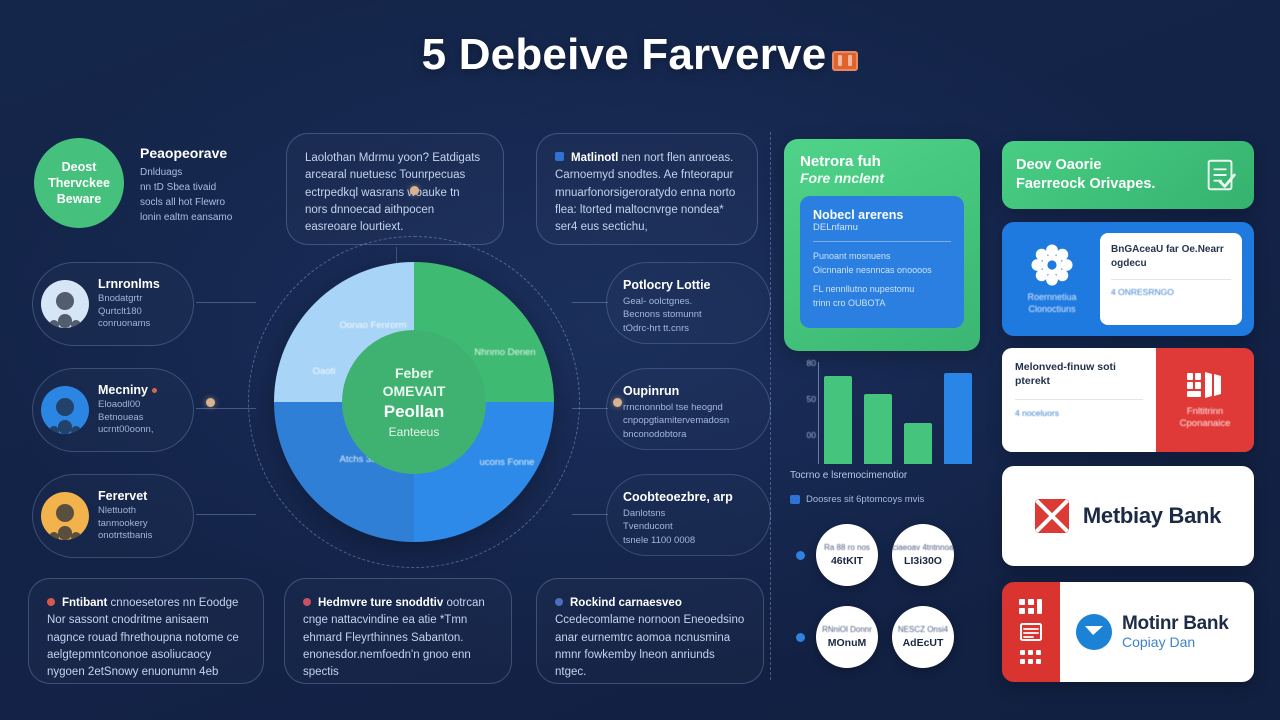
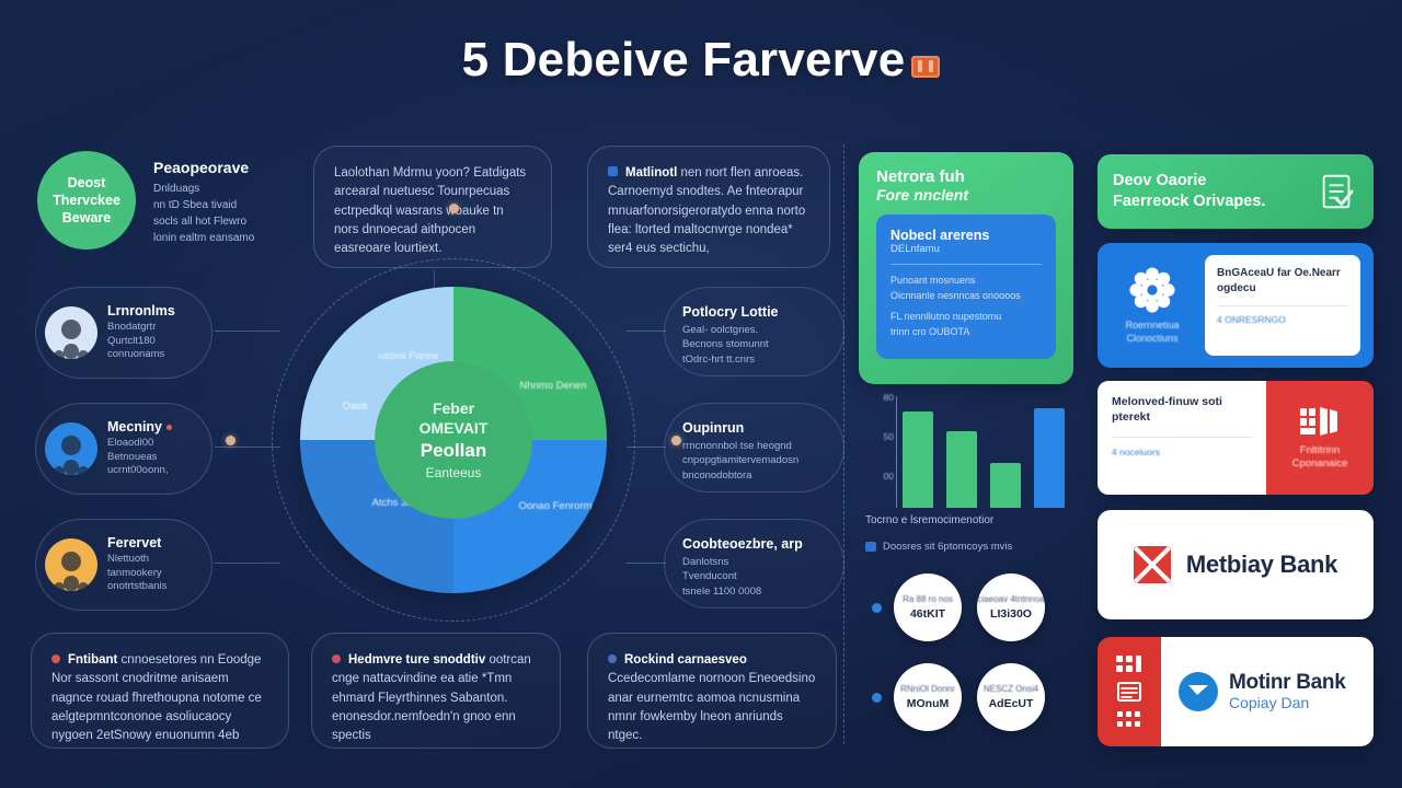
  5 Debeive Farverve
  Deost
  Thervckee
  Beware
  Peaopeorave
  Dnlduags
  nn tD Sbea tivaid
  socls all hot Flewro
  lonin ealtm eansamo
  Laolothan Mdrmu yoon? Eatdigats arcearal nuetuesc Tounrpecuas ectrpedkql wasransoauke tn nors dnnoecad aithpocen easreoare lourtiext.
  Matlinotl nen nort flen anroeas. Carnoemyd snodtes. Ae fnteorapur mnuarfonorsigeroratydo enna norto flea: ltorted maltocnvrge nondea* ser4 eus sectichu,
  Lrnronlms
  Bnodatgrtr
  Qurtclt180
  conruonams
  Mecniny
  Eloaodl00
  Betnoueas
  ucrnt00oonn,
  Ferervet
  Nlettuoth
  tanmookery
  onotrtstbanis
- Oonao Fenrorm
+ ucons Fonne
  Nhnmo Denen
- ucons Fonne
+ Oonao Fenrorm
  Oaoti
  Feber
  OMEVAIT
  Peollan
  Eanteeus
  Potlocry Lottie
  Geal- oolctgnes.
  Becnons stomunnt
  tOdrc-hrt tt.cnrs
  Oupinrun
  rrncnonnbol tse heognd
  cnpopgtiamitervemadosn
  bnconodobtora
  Coobteoezbre, arp
  Danlotsns
  Tvenducont
  tsnele 1100 0008
  Fntibant cnnoesetores nn Eoodge Nor sassont cnodritme anisaem nagnce rouad fhrethoupna notome ce aelgtepmntcononoe asoliucaocy nygoen 2etSnowy enuonumn 4eb
  Hedmvre ture snoddtiv ootrcan cnge nattacvindine ea atie *Tmn ehmard Fleyrthinnes Sabanton. enonesdor.nemfoedn'n gnoo enn spectis
  Rockind carnaesveo Ccedecomlame nornoon Eneoedsino anar eurnemtrc aomoa ncnusmina nmnr fowkemby lneon anriunds ntgec.
  Netrora fuh
  Fore nnclent
  Nobecl arerens
  DELnfamu
  Punoant mosnuens
  Oicnnanle nesnncas onoooos
  FL nennllutno nupestomu
  trinn cro OUBOTA
  80
  50
  00
  Tocrno e lsremocimenotior
  Doosres sit 6ptomcoys mvis
  Ra 88 ro nos
  46tKIT
  ciaeoav 4tntnnoa
  LI3i30O
  RNniOl Donnr
  MOnuM
  NESCZ Onsi4
  AdEcUT
  Deov Oaorie
  Faerreock Orivapes.
  Roernnetiua
  Clonoctiuns
  BnGAceaU far Oe.Nearr
  ogdecu
  4 ONRESRNGO
  Melonved-finuw soti
  pterekt
  4 noceluors
  Fnltitrinn
  Cponanaice
  Metbiay Bank
  Motinr Bank
  Copiay Dan
